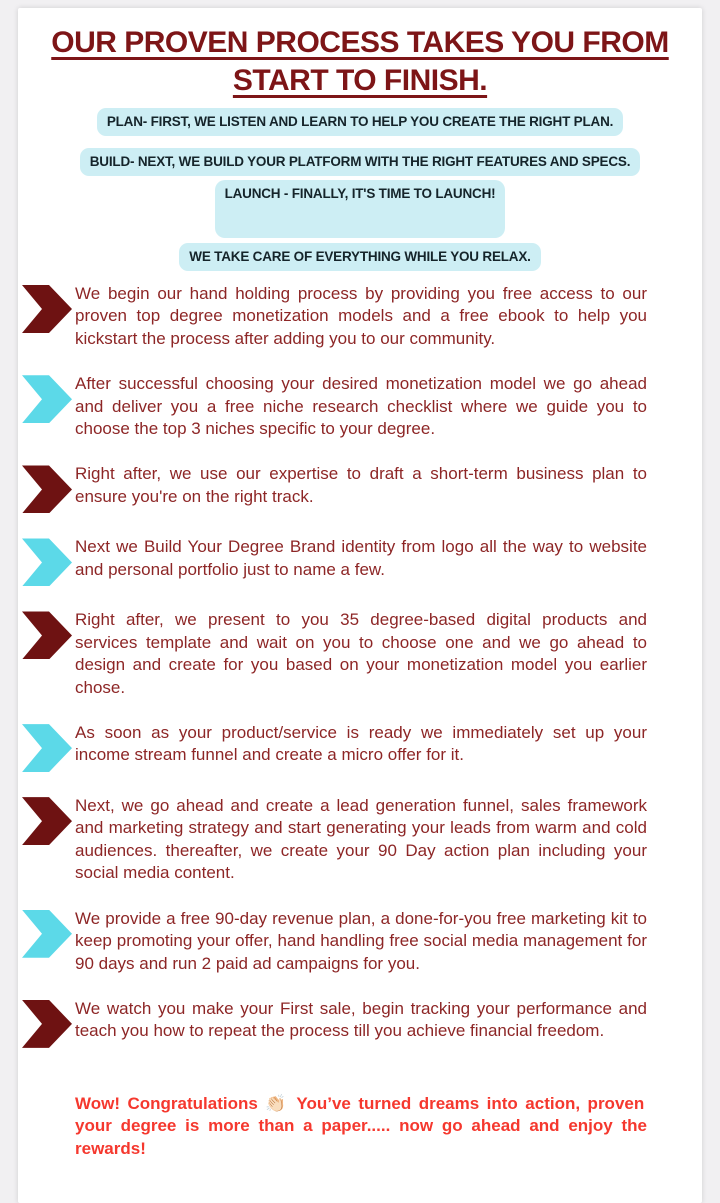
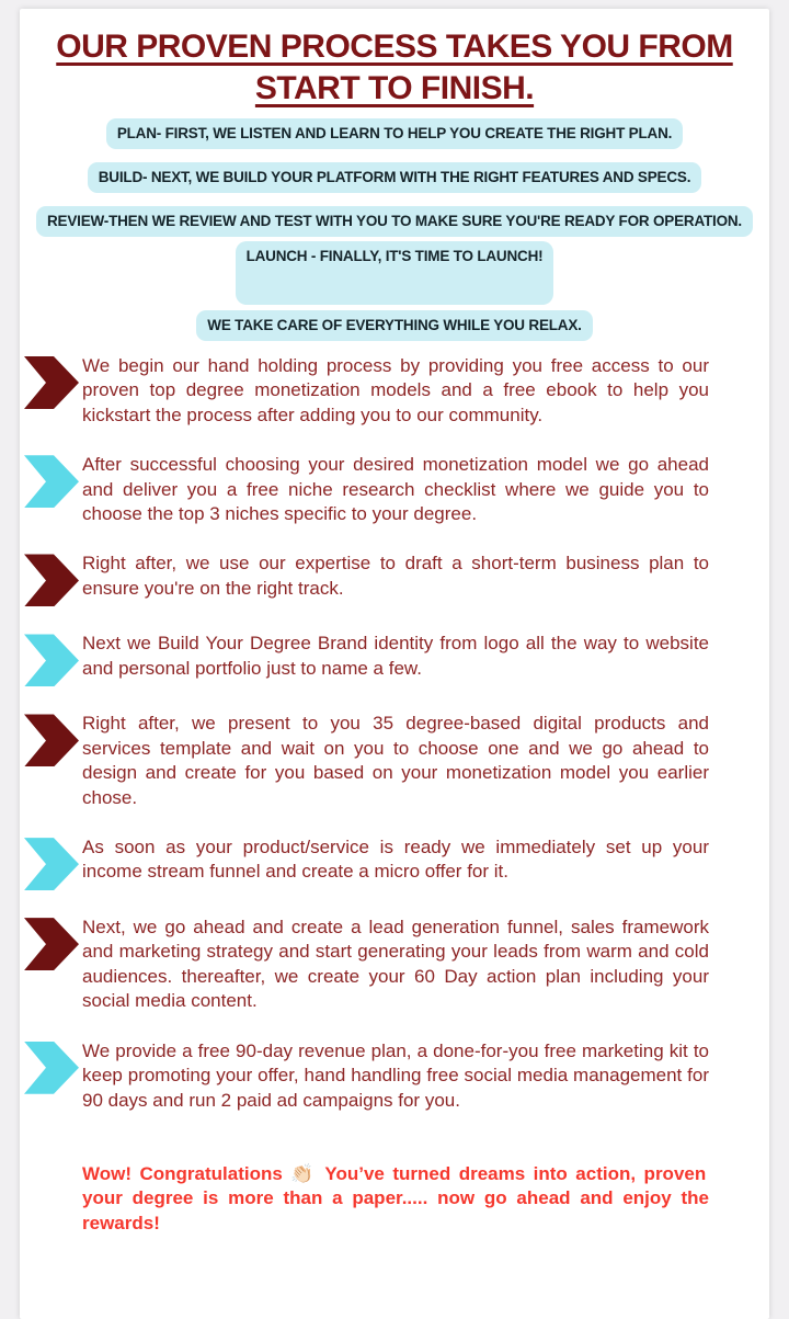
  OUR PROVEN PROCESS TAKES YOU FROM START TO FINISH.
  PLAN- FIRST, WE LISTEN AND LEARN TO HELP YOU CREATE THE RIGHT PLAN.
  BUILD- NEXT, WE BUILD YOUR PLATFORM WITH THE RIGHT FEATURES AND SPECS.
+ REVIEW-THEN WE REVIEW AND TEST WITH YOU TO MAKE SURE YOU'RE READY FOR OPERATION.
  LAUNCH - FINALLY, IT'S TIME TO LAUNCH!
  WE TAKE CARE OF EVERYTHING WHILE YOU RELAX.
  We begin our hand holding process by providing you free access to our proven top degree monetization models and a free ebook to help you kickstart the process after adding you to our community.
  After successful choosing your desired monetization model we go ahead and deliver you a free niche research checklist where we guide you to choose the top 3 niches specific to your degree.
  Right after, we use our expertise to draft a short-term business plan to ensure you're on the right track.
  Next we Build Your Degree Brand identity from logo all the way to website and personal portfolio just to name a few.
  Right after, we present to you 35 degree-based digital products and services template and wait on you to choose one and we go ahead to design and create for you based on your monetization model you earlier chose.
  As soon as your product/service is ready we immediately set up your income stream funnel and create a micro offer for it.
- Next, we go ahead and create a lead generation funnel, sales framework and marketing strategy and start generating your leads from warm and cold audiences. thereafter, we create your 90 Day action plan including your social media content.
+ Next, we go ahead and create a lead generation funnel, sales framework and marketing strategy and start generating your leads from warm and cold audiences. thereafter, we create your 60 Day action plan including your social media content.
  We provide a free 90-day revenue plan, a done-for-you free marketing kit to keep promoting your offer, hand handling free social media management for 90 days and run 2 paid ad campaigns for you.
- We watch you make your First sale, begin tracking your performance and teach you how to repeat the process till you achieve financial freedom.
  Wow! Congratulations 👏🏻 You’ve turned dreams into action, proven your degree is more than a paper..... now go ahead and enjoy the rewards!
